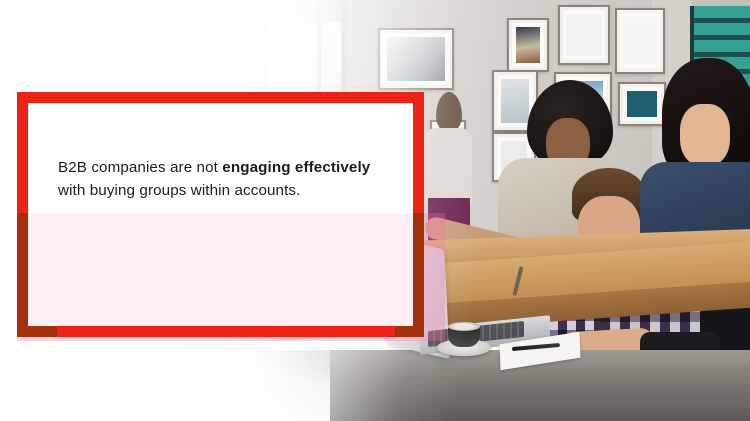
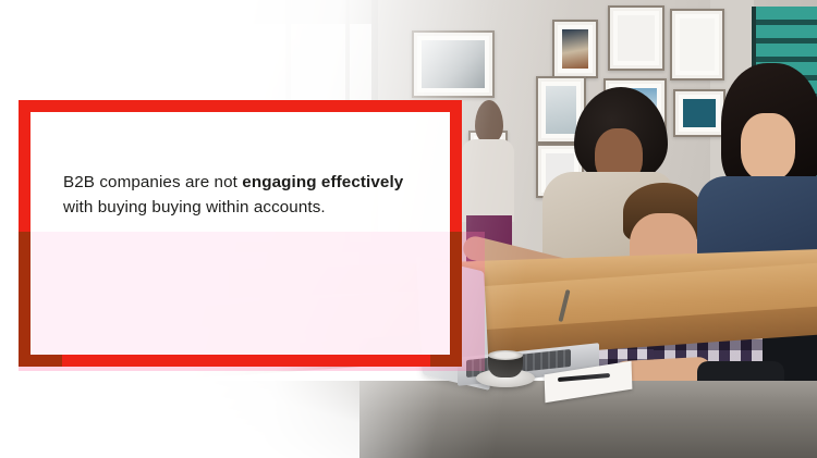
- B2B companies are not engaging effectively with buying groups within accounts.
+ B2B companies are not engaging effectively with buying buying within accounts.
